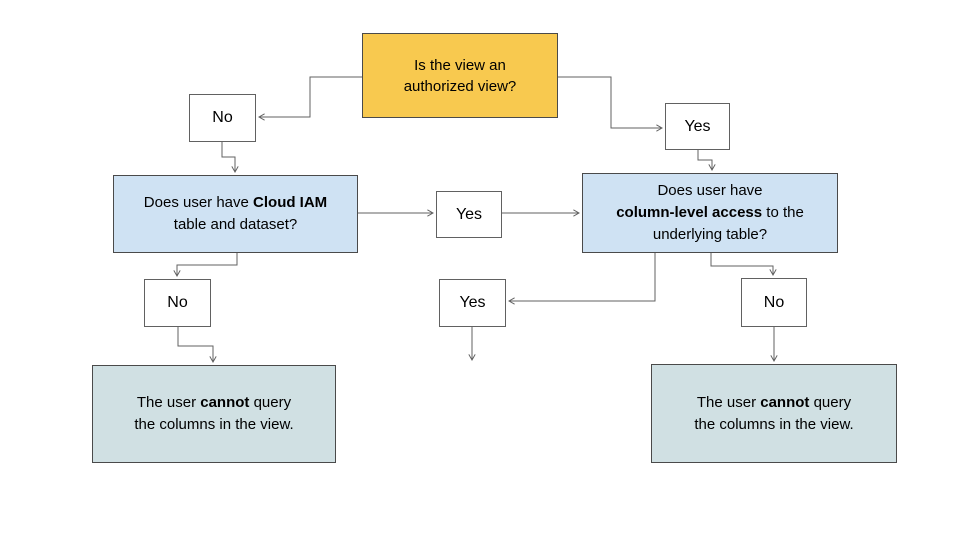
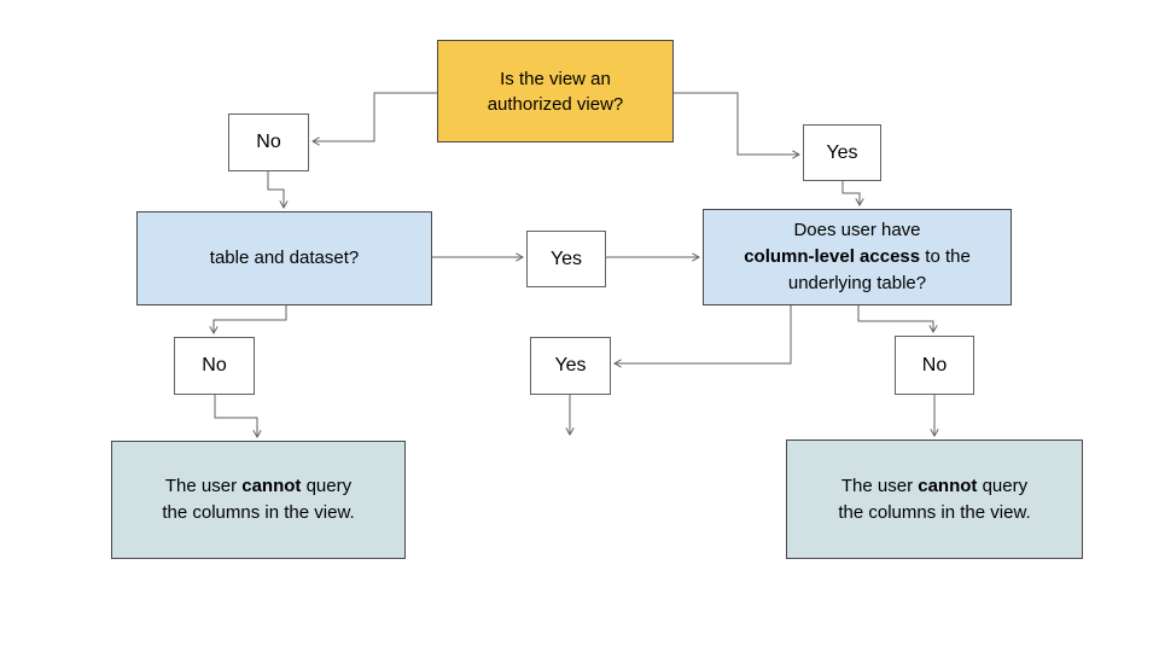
  Is the view an
  authorized view?
  No
  Yes
- Does user have Cloud IAM
  table and dataset?
  Yes
  Does user have
  column-level access to the
  underlying table?
  No
  Yes
  No
  The user cannot query
  the columns in the view.
  The user cannot query
  the columns in the view.
